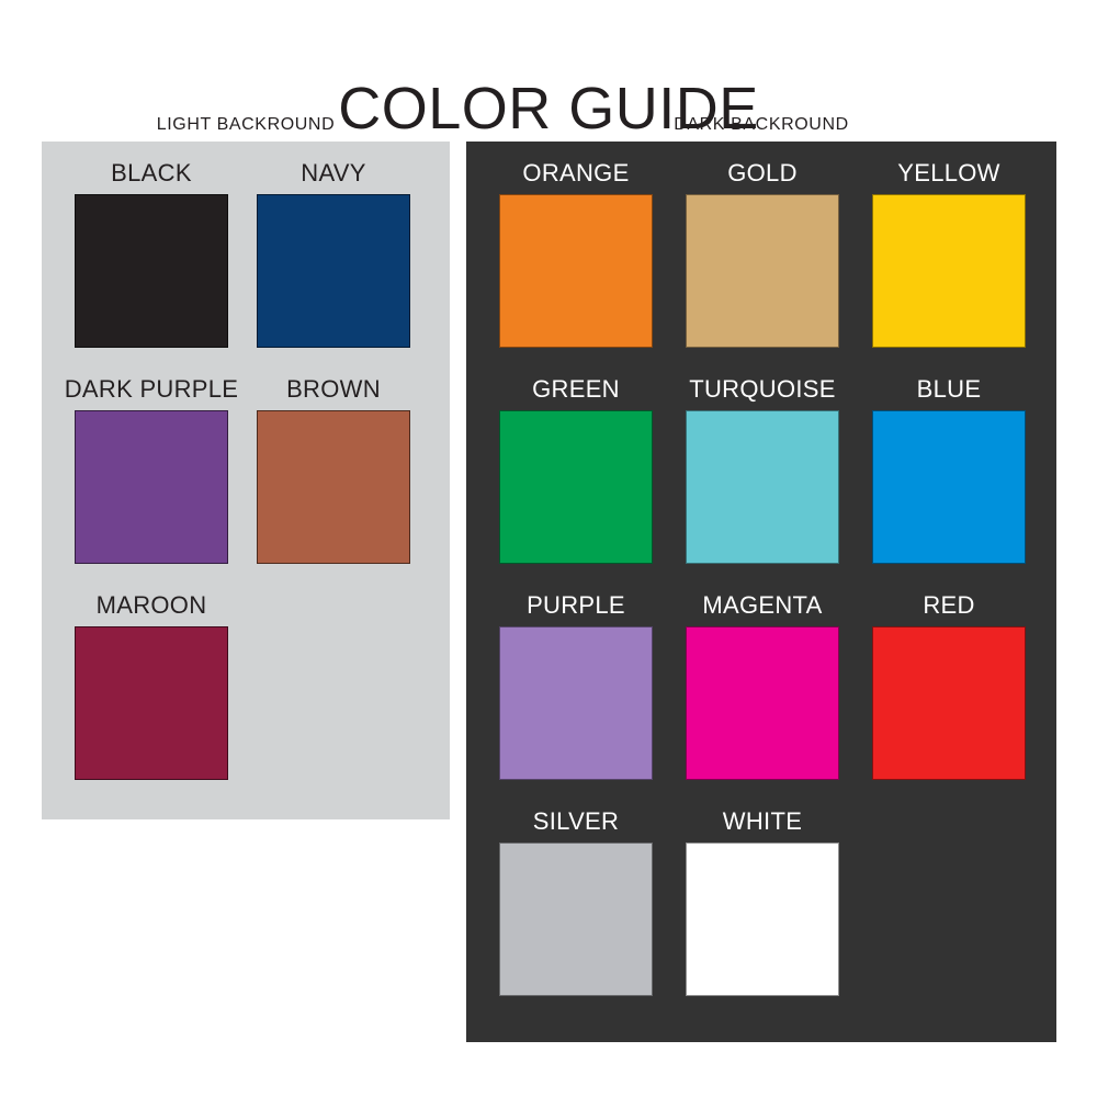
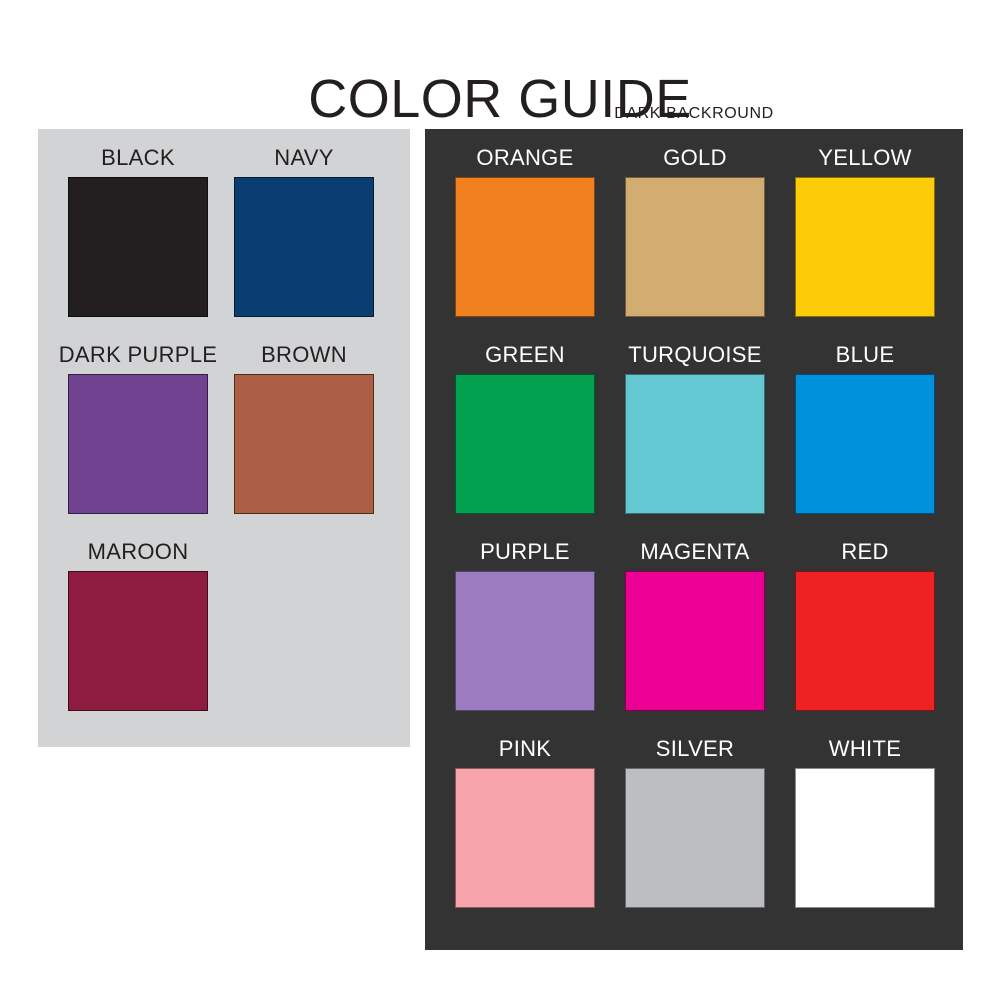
  COLOR GUIDE
- LIGHT BACKROUND
  DARK BACKROUND
  BLACK
  NAVY
  DARK PURPLE
  BROWN
  MAROON
  ORANGE
  GOLD
  YELLOW
  GREEN
  TURQUOISE
  BLUE
  PURPLE
  MAGENTA
  RED
+ PINK
  SILVER
  WHITE
